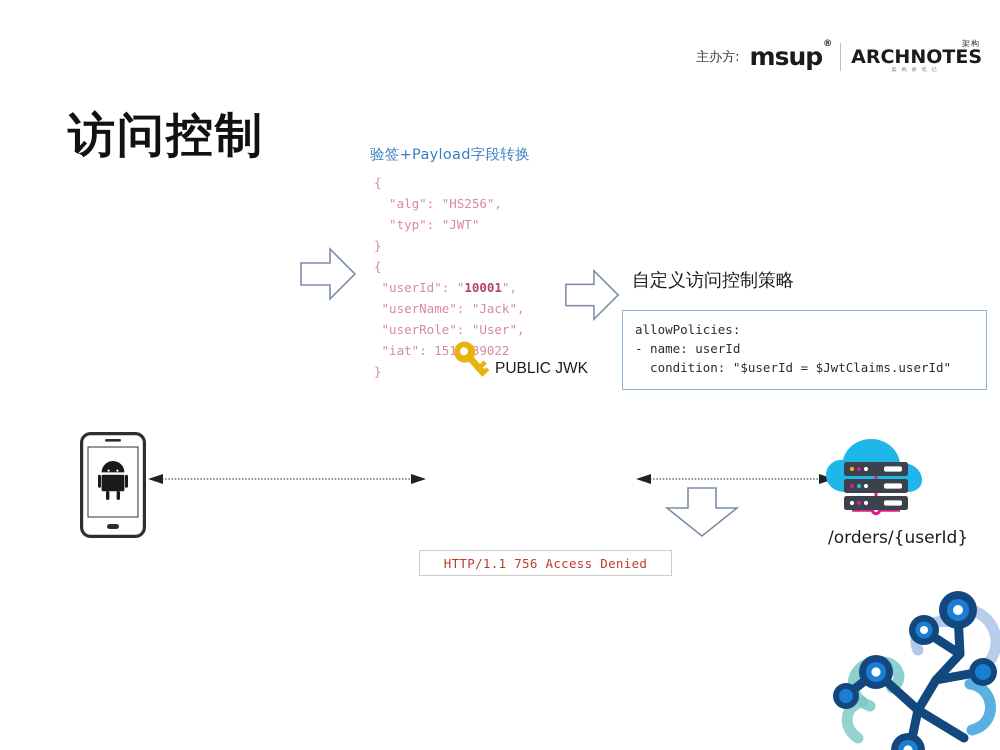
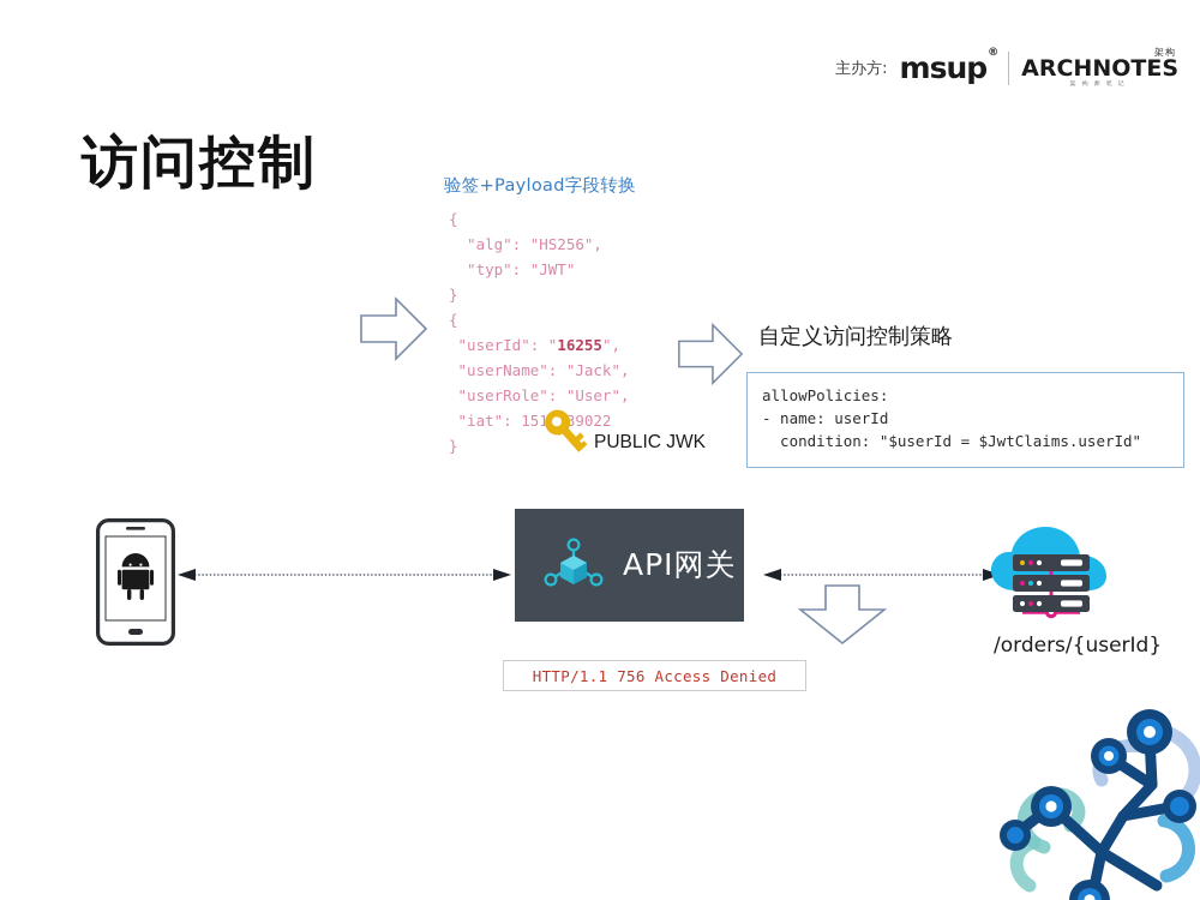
  主办方:
  msup®
  架构
  ARCHNOTES
  访问控制
  验签+Payload字段转换
- { "alg": "HS256", "typ": "JWT" } { "userId": "10001", "userName": "Jack", "userRole": "User", "iat": 15139022 }
+ { "alg": "HS256", "typ": "JWT" } { "userId": "16255", "userName": "Jack", "userRole": "User", "iat": 15139022 }
  PUBLIC JWK
  自定义访问控制策略
  allowPolicies: - name: userId condition: "$userId = $JwtClaims.userId"
+ API网关
  HTTP/1.1 756 Access Denied
  /orders/{userId}
